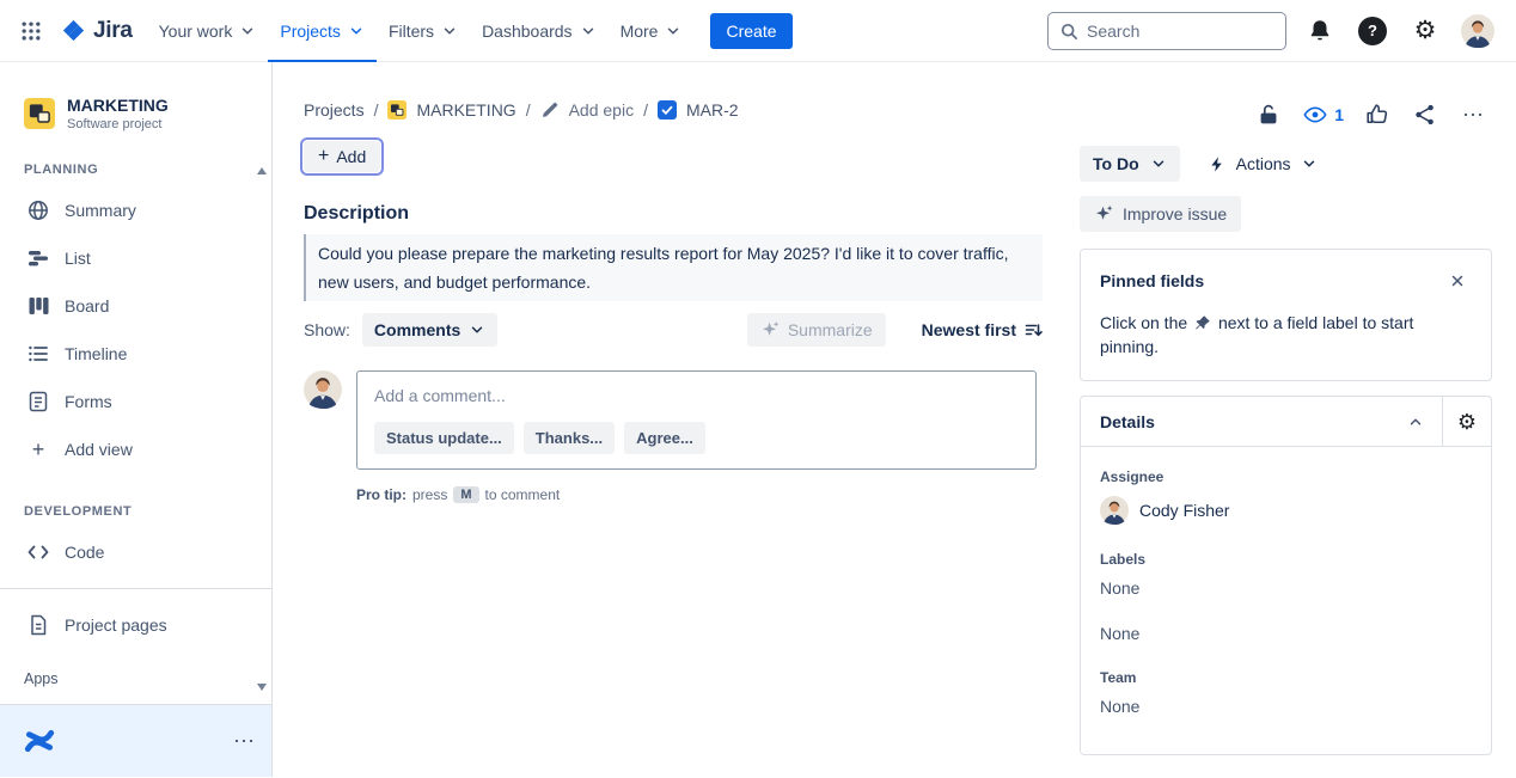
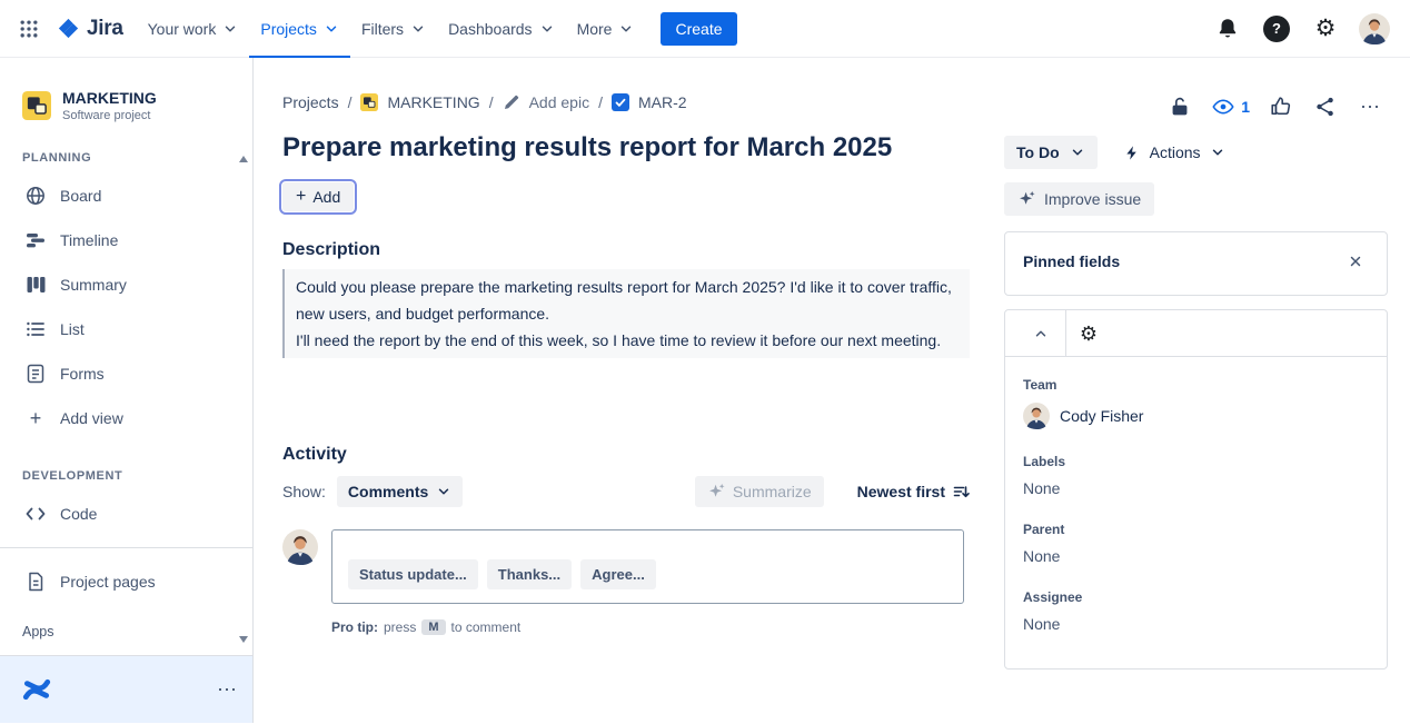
  Jira
  Your work
  Projects
  Filters
  Dashboards
  More
  Create
- Search
  ?
  ⚙
  MARKETING
  Software project
  PLANNING
- Summary
+ Board
- List
+ Timeline
- Board
+ Summary
- Timeline
+ List
  Forms
  +
  Add view
  DEVELOPMENT
  Code
  Project pages
  Apps
  ⋯
  Projects
  /
  MARKETING
  /
  Add epic
  /
  MAR-2
+ Prepare marketing results report for March 2025
  +
  Add
  Description
- Could you please prepare the marketing results report for May 2025? I'd like it to cover traffic, new users, and budget performance.
+ Could you please prepare the marketing results report for March 2025? I'd like it to cover traffic, new users, and budget performance.
+ I'll need the report by the end of this week, so I have time to review it before our next meeting.
+ Activity
  Show:
  Comments
  Summarize
  Newest first
- Add a comment...
  Status update...
  Thanks...
  Agree...
  Pro tip:
  press
  M
  to comment
  1
  ⋯
  To Do
  Actions
  Improve issue
  Pinned fields
- Click on the next to a field label to start pinning.
- Details
  ⚙
- Assignee
+ Team
  Cody Fisher
  Labels
  None
+ Parent
  None
- Team
+ Assignee
  None
